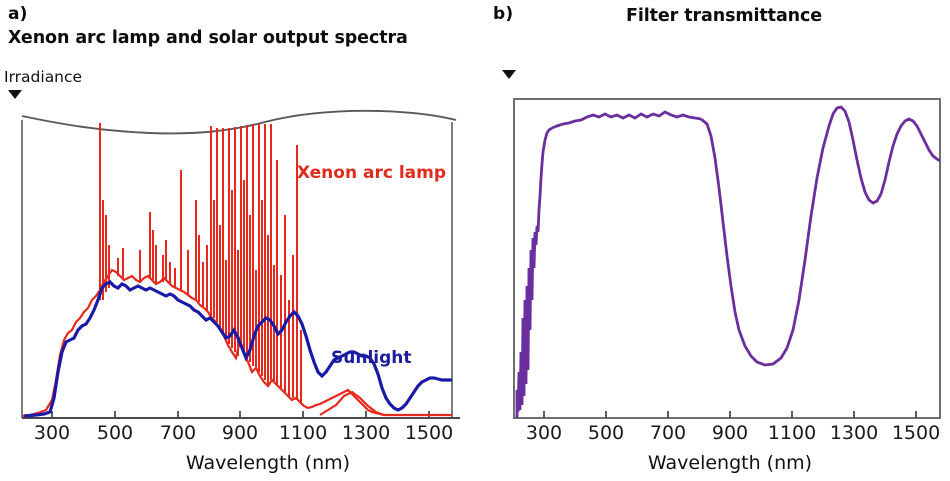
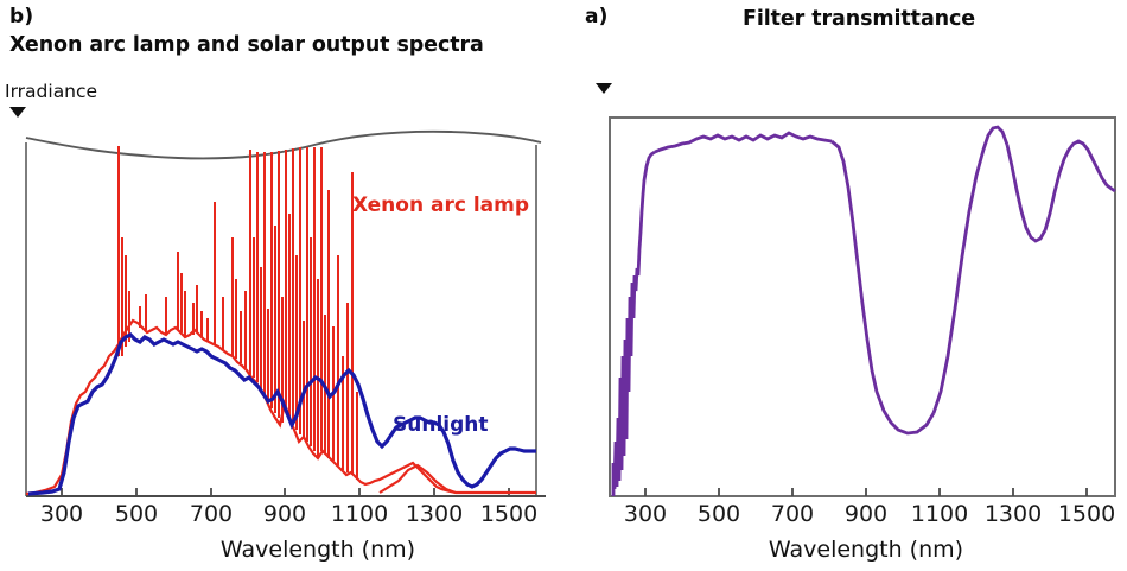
- a)
+ b)
  Xenon arc lamp and solar output spectra
  Irradiance
  Xenon arc lamp
  Sunlight
  300
  500
  700
  900
  1100
  1300
  1500
  Wavelength (nm)
- b)
+ a)
  Filter transmittance
  300
  500
  700
  900
  1100
  1300
  1500
  Wavelength (nm)
